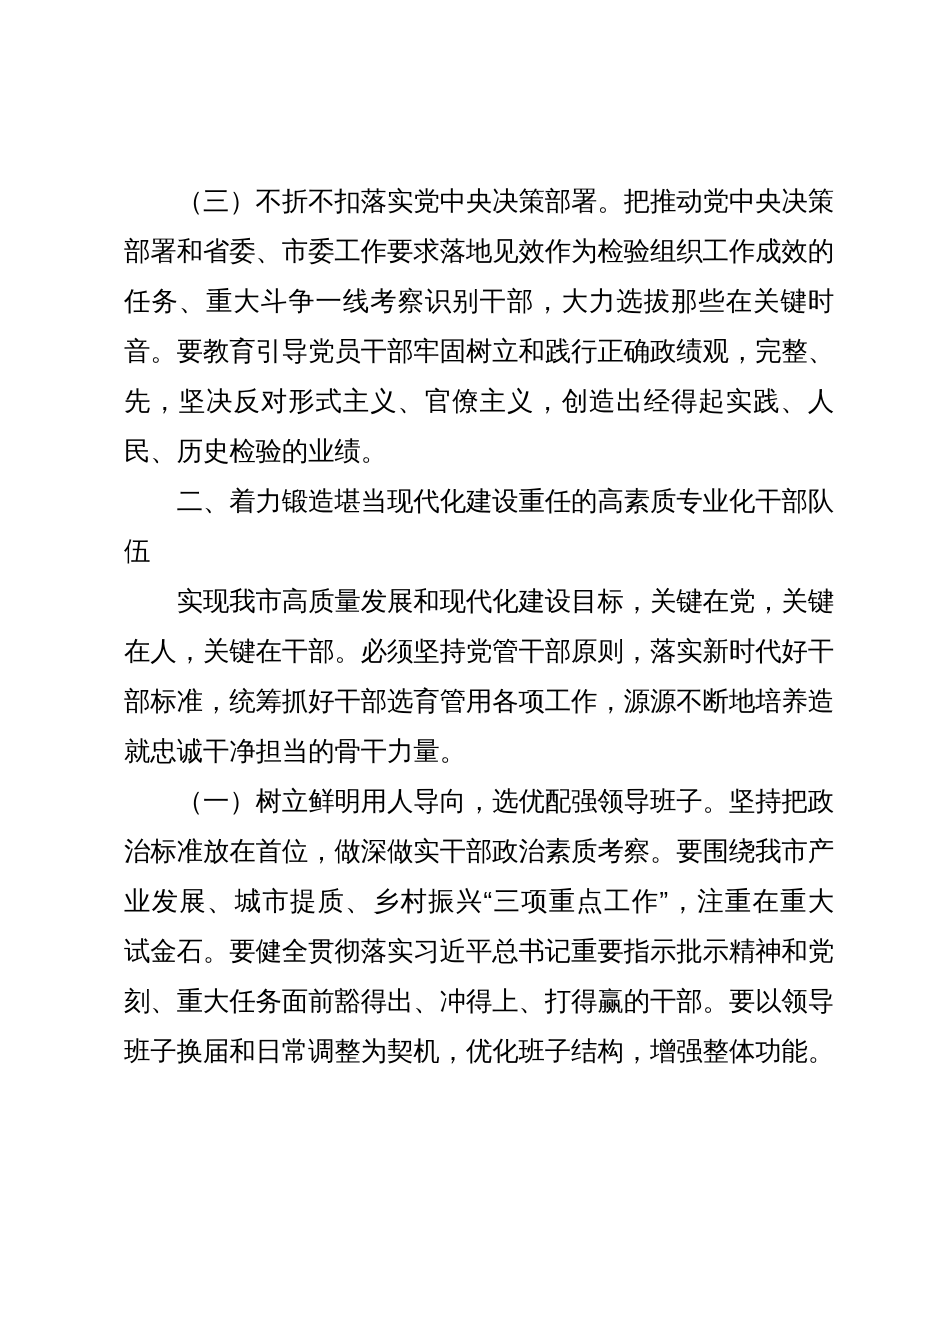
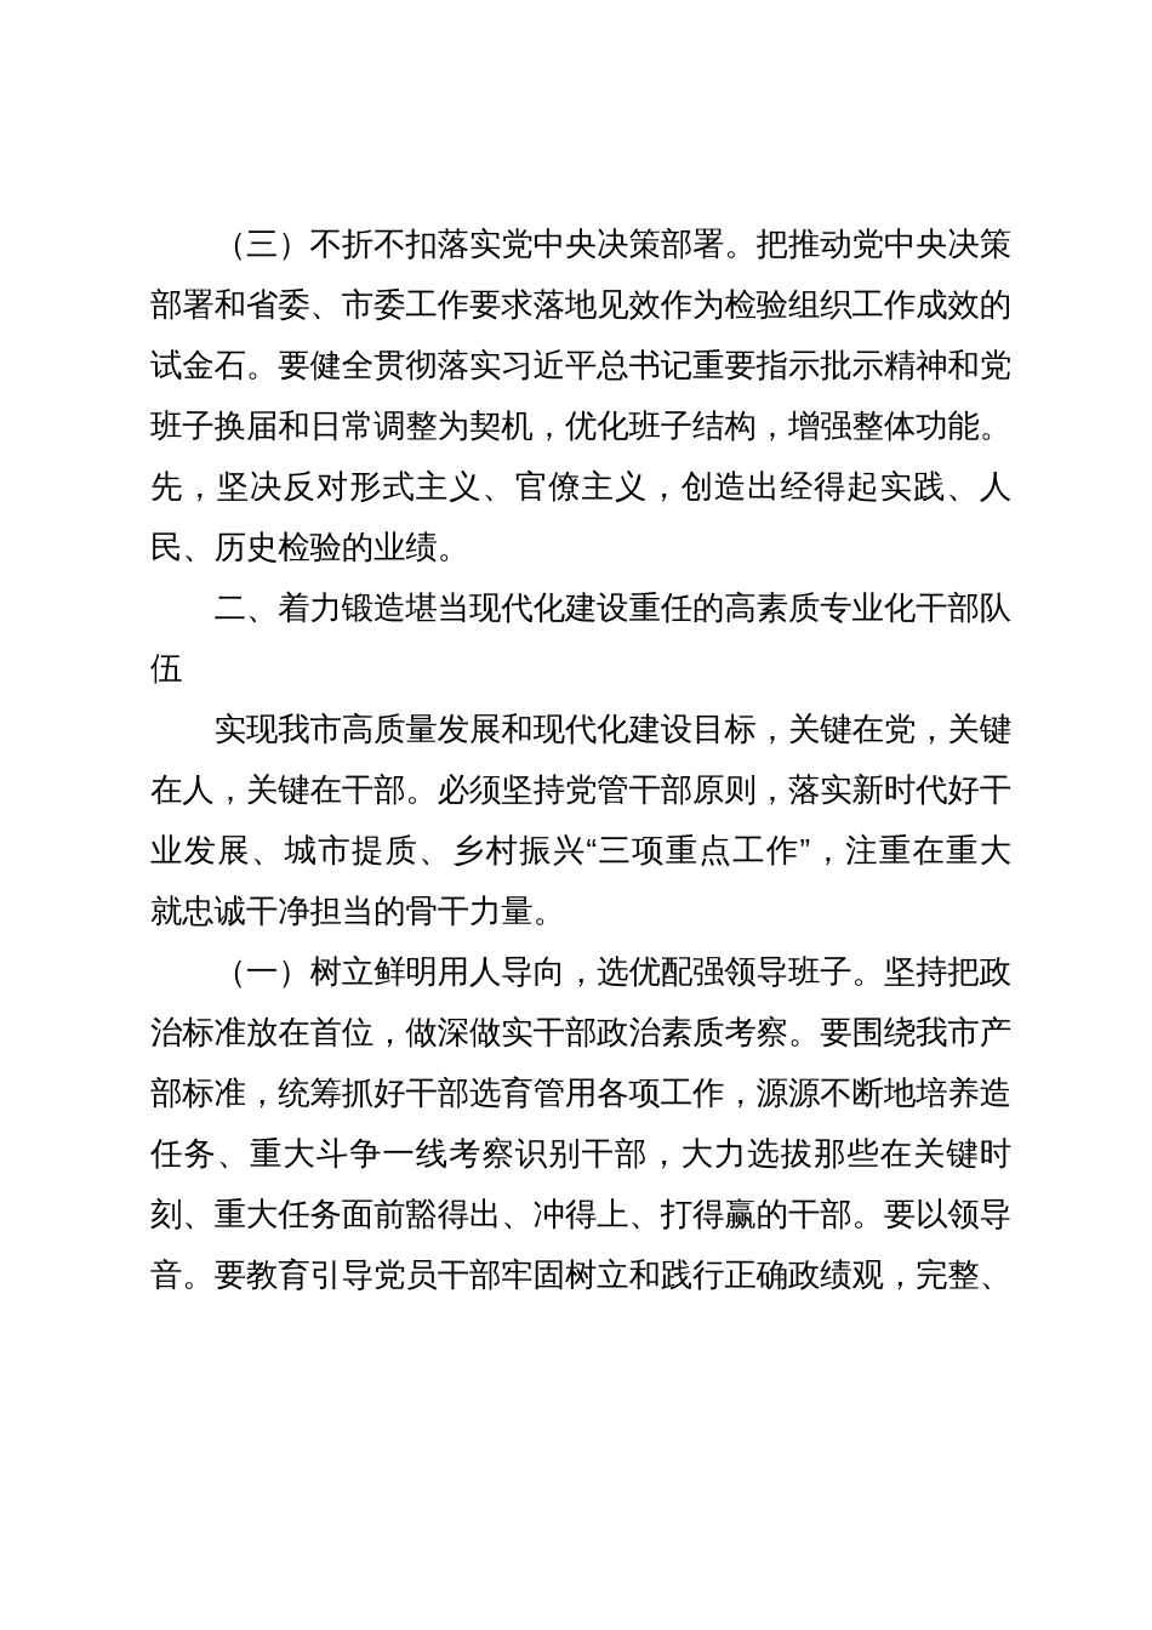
  （三）不折不扣落实党中央决策部署。把推动党中央决策
  部署和省委、市委工作要求落地见效作为检验组织工作成效的
- 任务、重大斗争一线考察识别干部，大力选拔那些在关键时
+ 试金石。要健全贯彻落实习近平总书记重要指示批示精神和党
- 音。要教育引导党员干部牢固树立和践行正确政绩观，完整、
+ 班子换届和日常调整为契机，优化班子结构，增强整体功能。
  先，坚决反对形式主义、官僚主义，创造出经得起实践、人
  民、历史检验的业绩。
  二、着力锻造堪当现代化建设重任的高素质专业化干部队
  伍
  实现我市高质量发展和现代化建设目标，关键在党，关键
  在人，关键在干部。必须坚持党管干部原则，落实新时代好干
- 部标准，统筹抓好干部选育管用各项工作，源源不断地培养造
+ 业发展、城市提质、乡村振兴“三项重点工作”，注重在重大
  就忠诚干净担当的骨干力量。
  （一）树立鲜明用人导向，选优配强领导班子。坚持把政
  治标准放在首位，做深做实干部政治素质考察。要围绕我市产
- 业发展、城市提质、乡村振兴“三项重点工作”，注重在重大
+ 部标准，统筹抓好干部选育管用各项工作，源源不断地培养造
- 试金石。要健全贯彻落实习近平总书记重要指示批示精神和党
+ 任务、重大斗争一线考察识别干部，大力选拔那些在关键时
  刻、重大任务面前豁得出、冲得上、打得赢的干部。要以领导
- 班子换届和日常调整为契机，优化班子结构，增强整体功能。
+ 音。要教育引导党员干部牢固树立和践行正确政绩观，完整、
